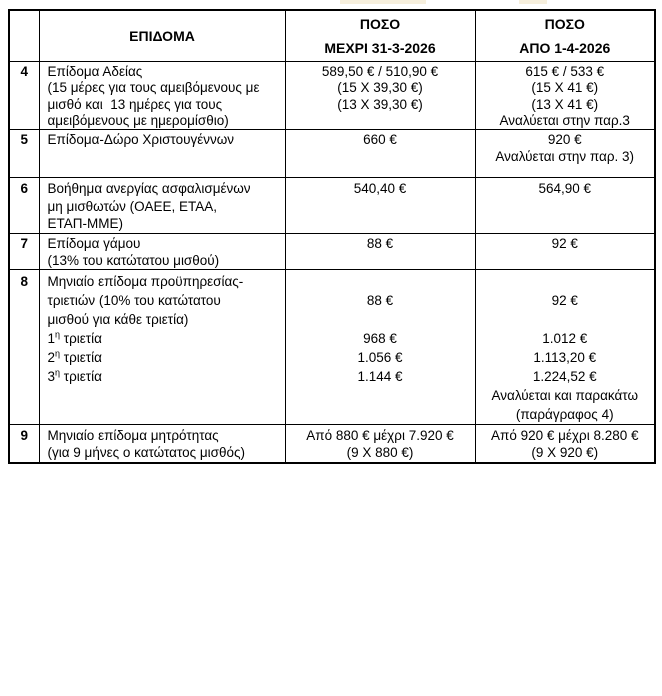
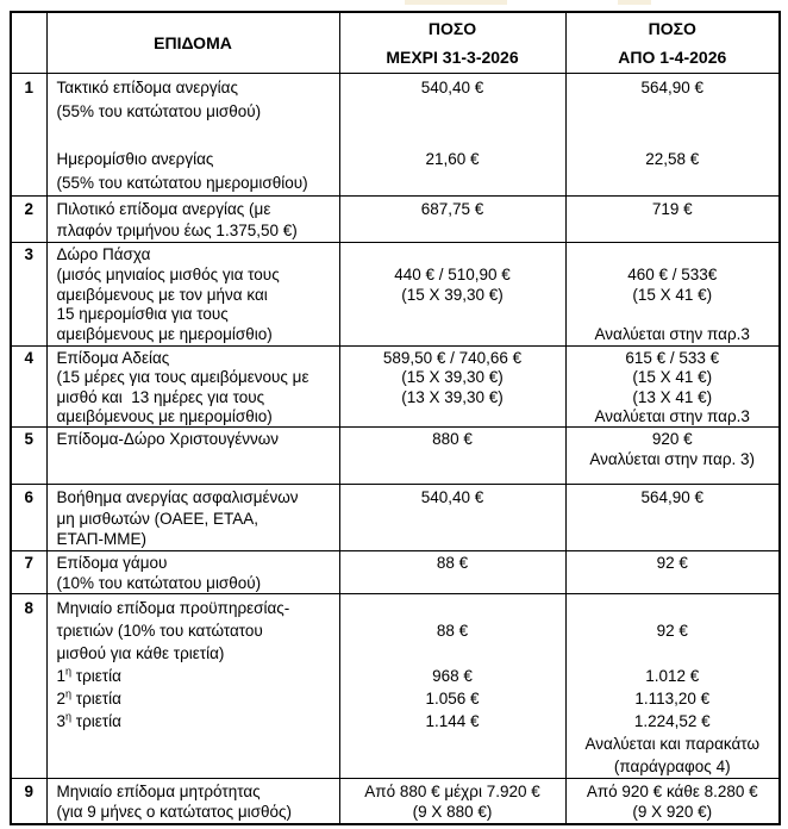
  	ΕΠΙΔΟΜΑ	ΠΟΣΟ ΜΕΧΡΙ 31-3-2026	ΠΟΣΟ ΑΠΟ 1-4-2026
+ 1	Τακτικό επίδομα ανεργίας(55% του κατώτατου μισθού)Ημερομίσθιο ανεργίας(55% του κατώτατου ημερομισθίου)	540,40 €21,60 €	564,90 €22,58 €
+ 2	Πιλοτικό επίδομα ανεργίας (μεπλαφόν τριμήνου έως 1.375,50 €)	687,75 €	719 €
+ 3	Δώρο Πάσχα(μισός μηνιαίος μισθός για τουςαμειβόμενους με τον μήνα και15 ημερομίσθια για τουςαμειβόμενους με ημερομίσθιο)	440 € / 510,90 €(15 Χ 39,30 €)	460 € / 533€(15 Χ 41 €)Αναλύεται στην παρ.3
- 4	Επίδομα Αδείας(15 μέρες για τους αμειβόμενους μεμισθό και 13 ημέρες για τουςαμειβόμενους με ημερομίσθιο)	589,50 € / 510,90 €(15 Χ 39,30 €)(13 Χ 39,30 €)	615 € / 533 €(15 Χ 41 €)(13 Χ 41 €)Αναλύεται στην παρ.3
+ 4	Επίδομα Αδείας(15 μέρες για τους αμειβόμενους μεμισθό και 13 ημέρες για τουςαμειβόμενους με ημερομίσθιο)	589,50 € / 740,66 €(15 Χ 39,30 €)(13 Χ 39,30 €)	615 € / 533 €(15 Χ 41 €)(13 Χ 41 €)Αναλύεται στην παρ.3
- 5	Επίδομα-Δώρο Χριστουγέννων	660 €	920 €Αναλύεται στην παρ. 3)
+ 5	Επίδομα-Δώρο Χριστουγέννων	880 €	920 €Αναλύεται στην παρ. 3)
  6	Βοήθημα ανεργίας ασφαλισμένωνμη μισθωτών (ΟΑΕΕ, ΕΤΑΑ,ΕΤΑΠ-ΜΜΕ)	540,40 €	564,90 €
- 7	Επίδομα γάμου(13% του κατώτατου μισθού)	88 €	92 €
+ 7	Επίδομα γάμου(10% του κατώτατου μισθού)	88 €	92 €
  8	Μηνιαίο επίδομα προϋπηρεσίας-τριετιών (10% του κατώτατουμισθού για κάθε τριετία)1η τριετία2η τριετία3η τριετία	88 €968 €1.056 €1.144 €	92 €1.012 €1.113,20 €1.224,52 €Αναλύεται και παρακάτω(παράγραφος 4)
- 9	Μηνιαίο επίδομα μητρότητας(για 9 μήνες ο κατώτατος μισθός)	Από 880 € μέχρι 7.920 €(9 Χ 880 €)	Από 920 € μέχρι 8.280 €(9 Χ 920 €)
+ 9	Μηνιαίο επίδομα μητρότητας(για 9 μήνες ο κατώτατος μισθός)	Από 880 € μέχρι 7.920 €(9 Χ 880 €)	Από 920 € κάθε 8.280 €(9 Χ 920 €)
